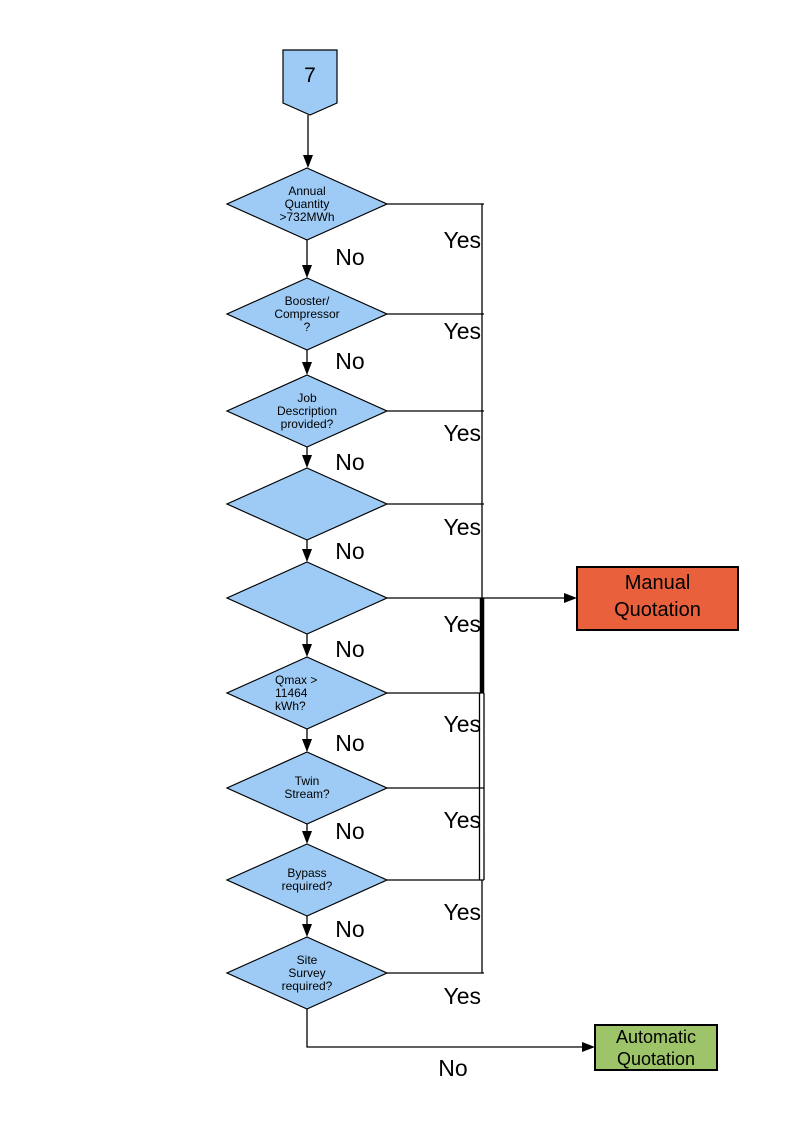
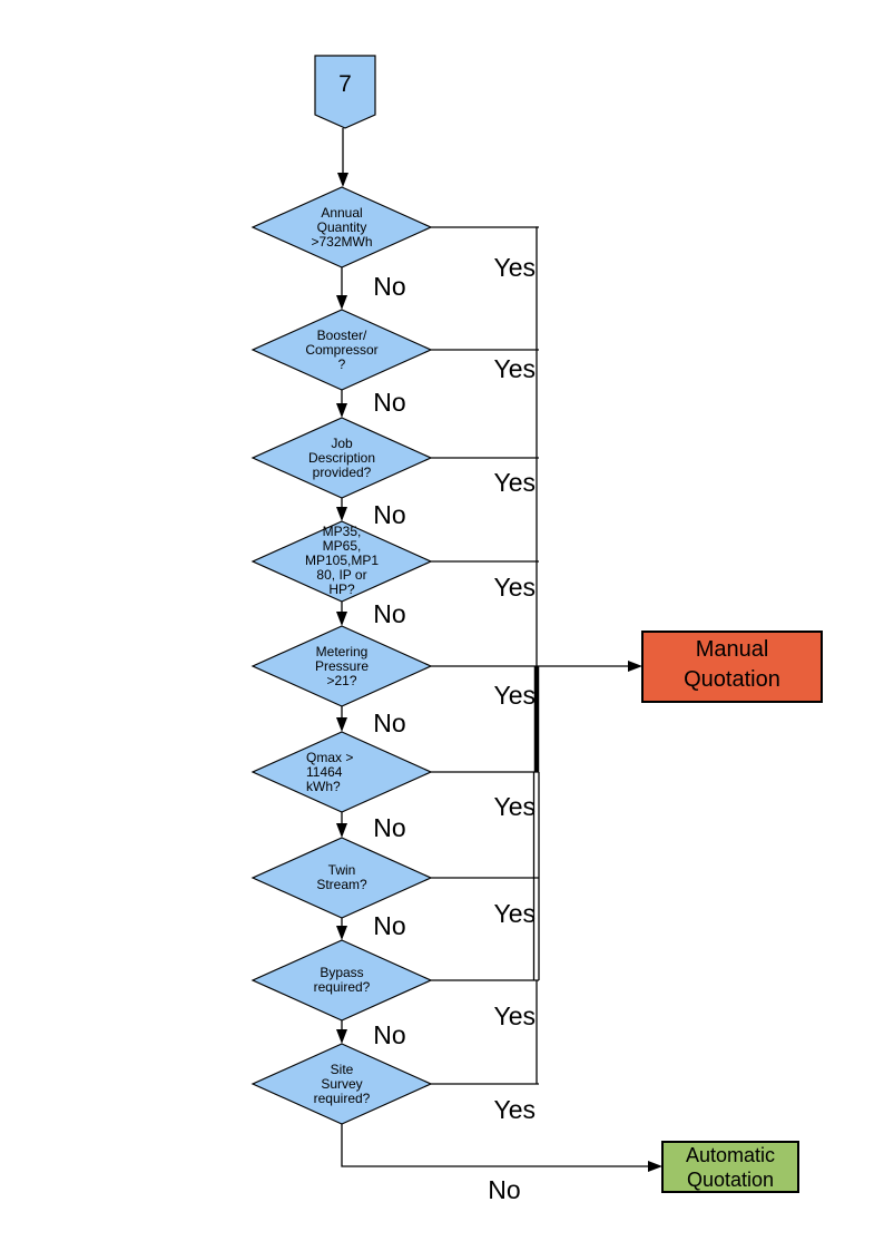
  7
  Annual
  Quantity
  >732MWh
  Booster/
  Compressor
  ?
  Job
  Description
  provided?
+ MP35,
+ MP65,
+ MP105,MP1
+ 80, IP or
+ HP?
+ Metering
+ Pressure
+ >21?
  Qmax >
  11464
  kWh?
  Twin
  Stream?
  Bypass
  required?
  Site
  Survey
  required?
  Yes
  Yes
  Yes
  Yes
  Yes
  Yes
  Yes
  Yes
  Yes
  No
  No
  No
  No
  No
  No
  No
  No
  No
  Manual
  Quotation
  Automatic
  Quotation
